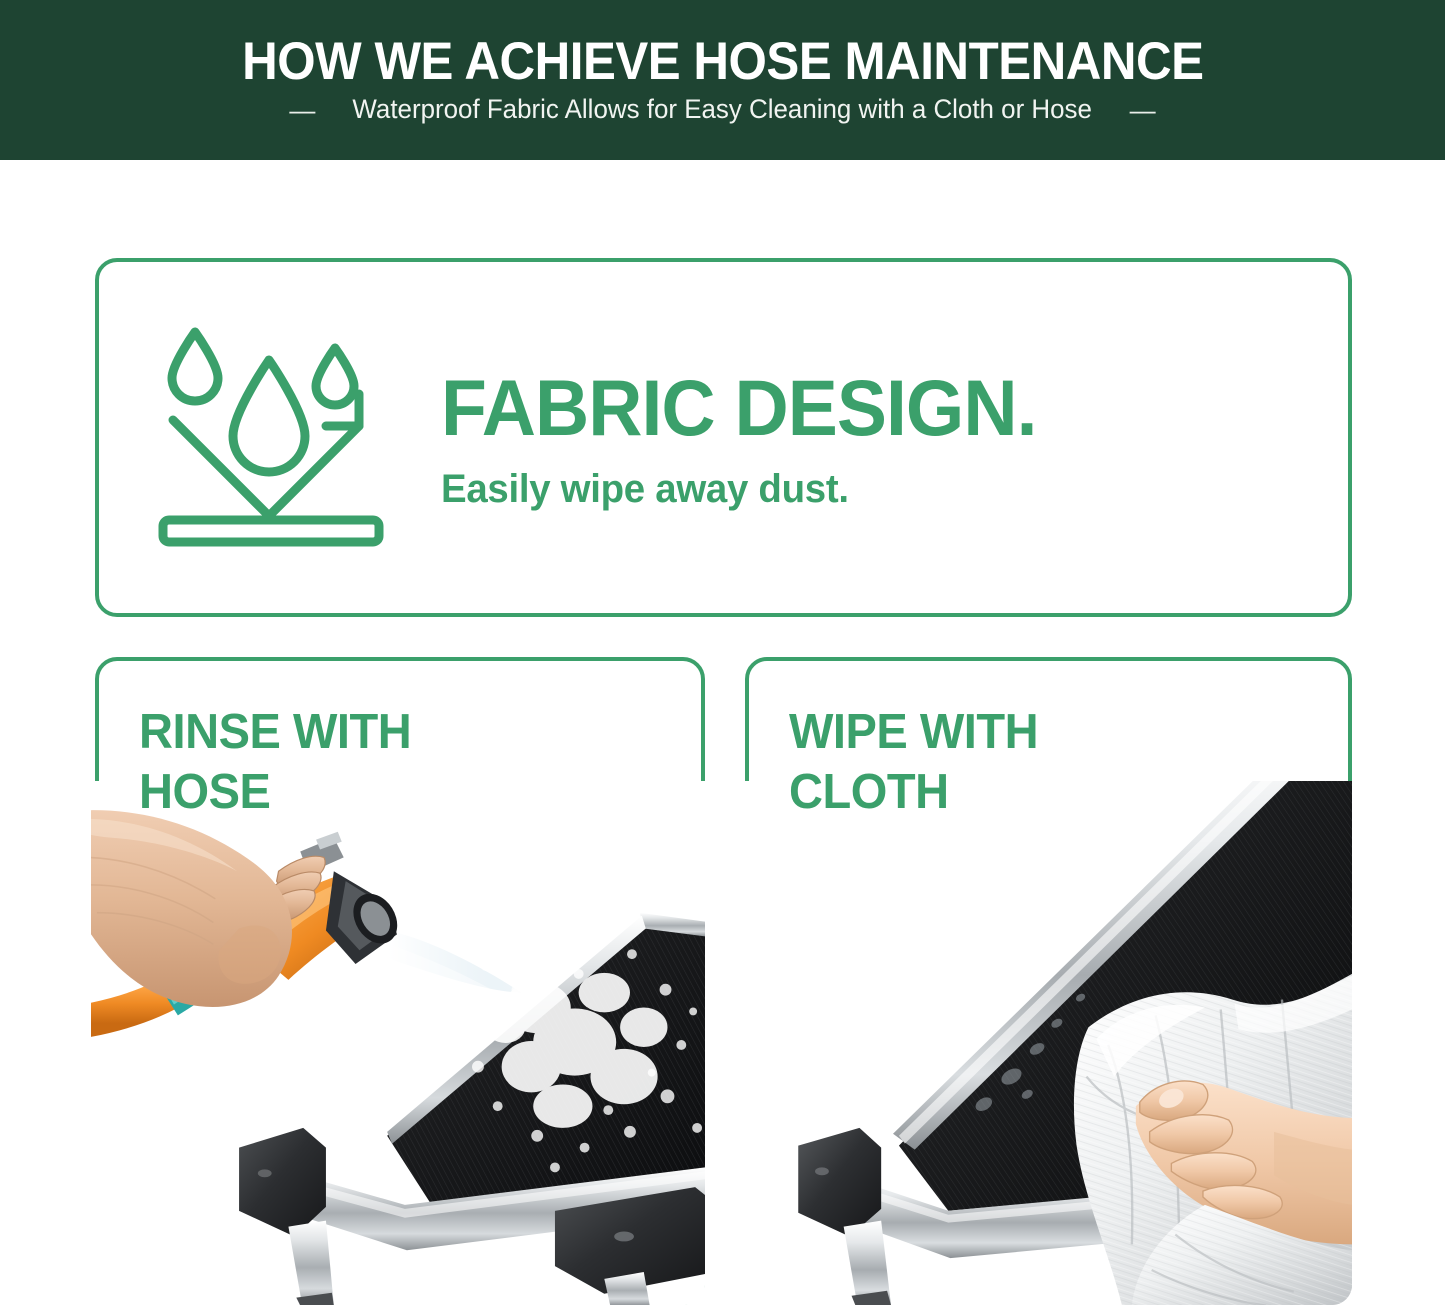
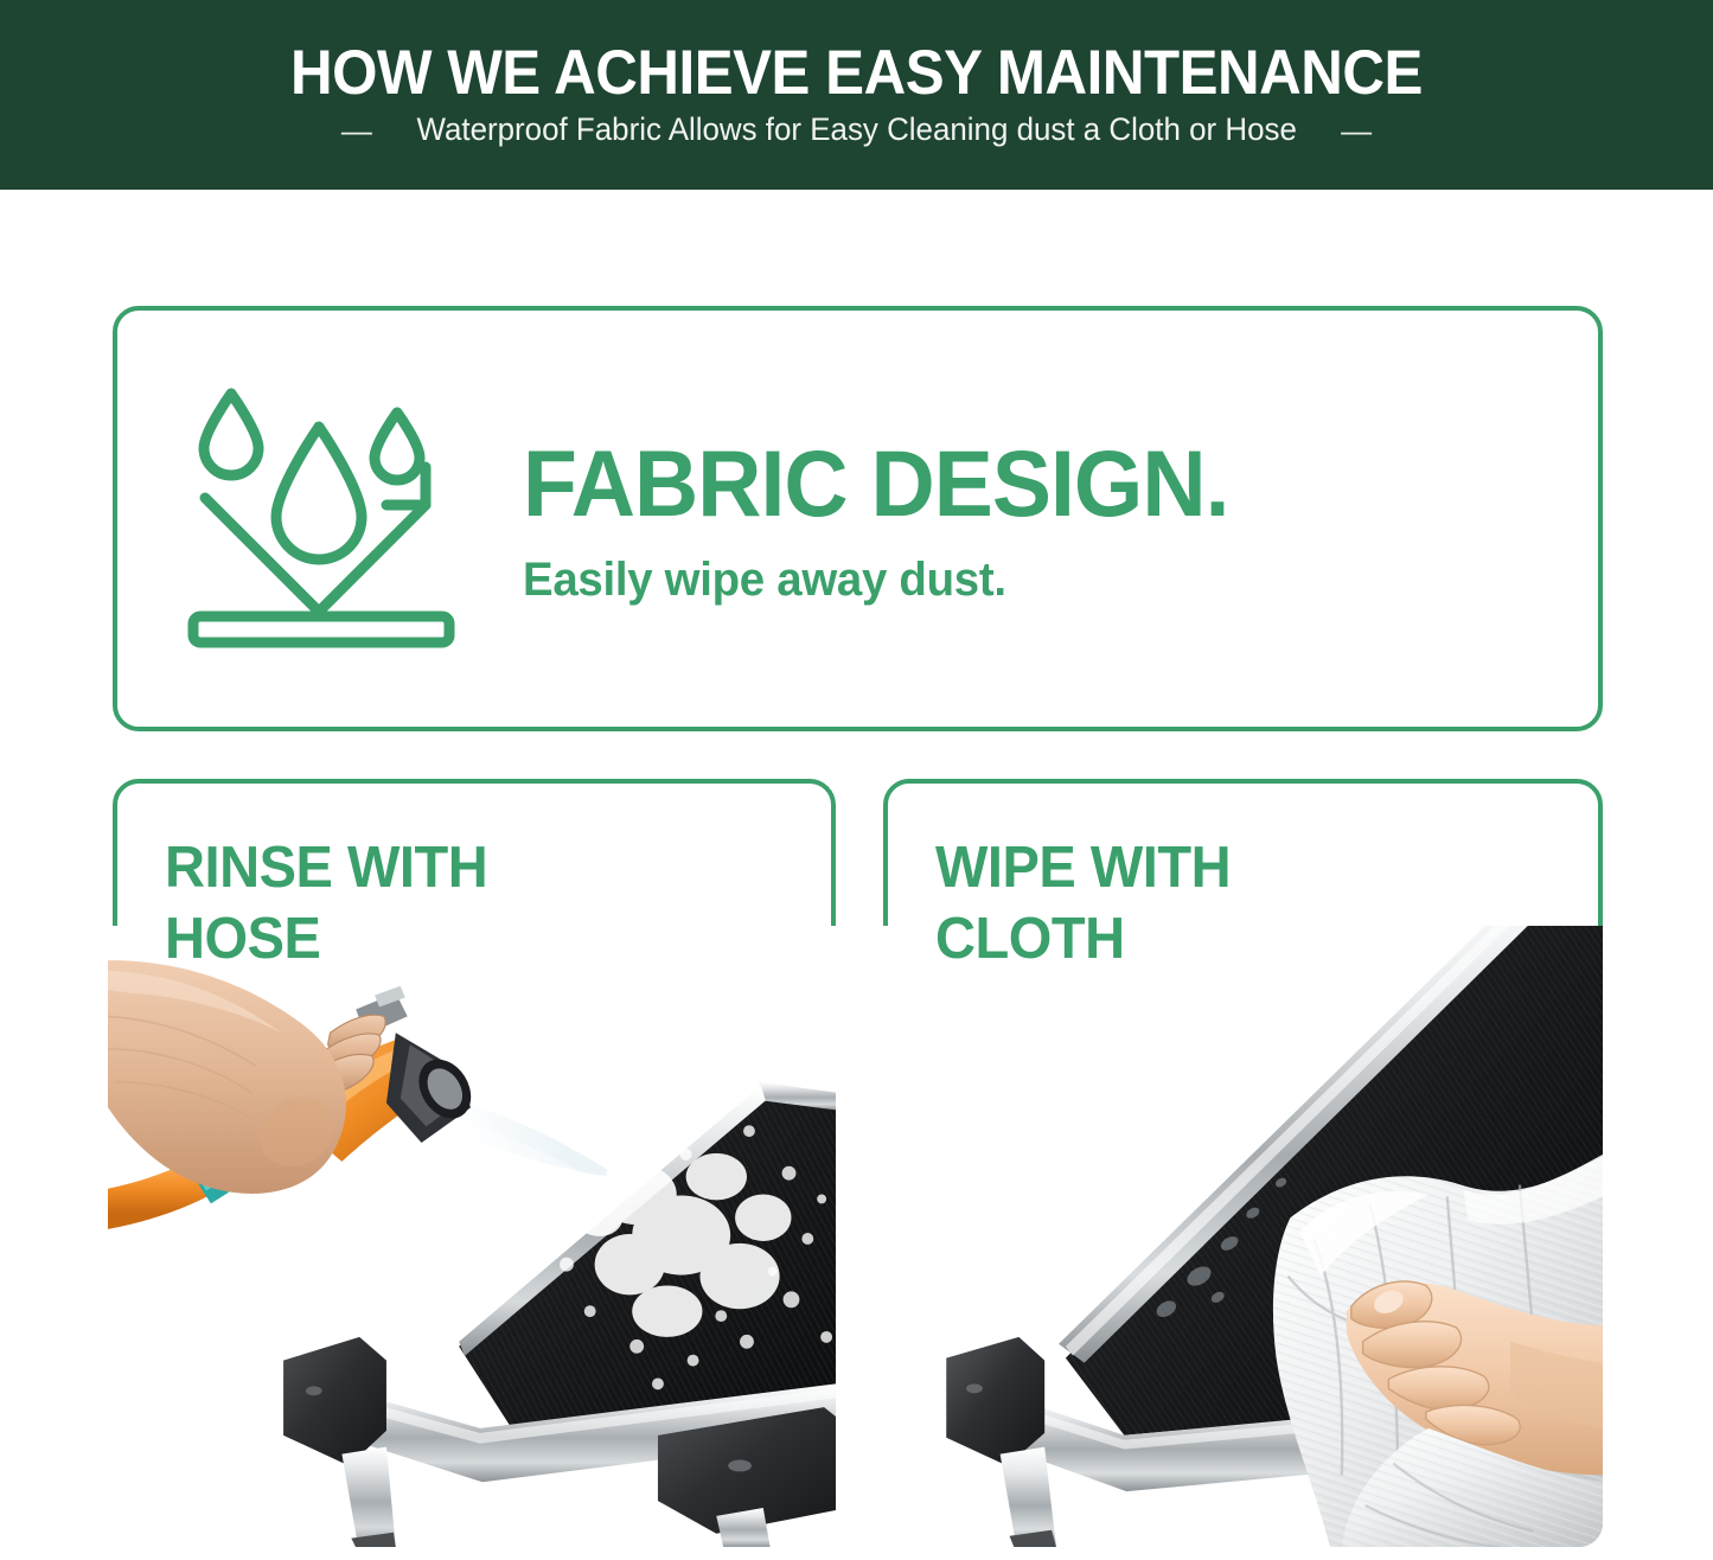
- HOW WE ACHIEVE HOSE MAINTENANCE
+ HOW WE ACHIEVE EASY MAINTENANCE
  —
- Waterproof Fabric Allows for Easy Cleaning with a Cloth or Hose
+ Waterproof Fabric Allows for Easy Cleaning dust a Cloth or Hose
  —
  FABRIC DESIGN.
  Easily wipe away dust.
  RINSE WITH
  HOSE
  WIPE WITH
  CLOTH
